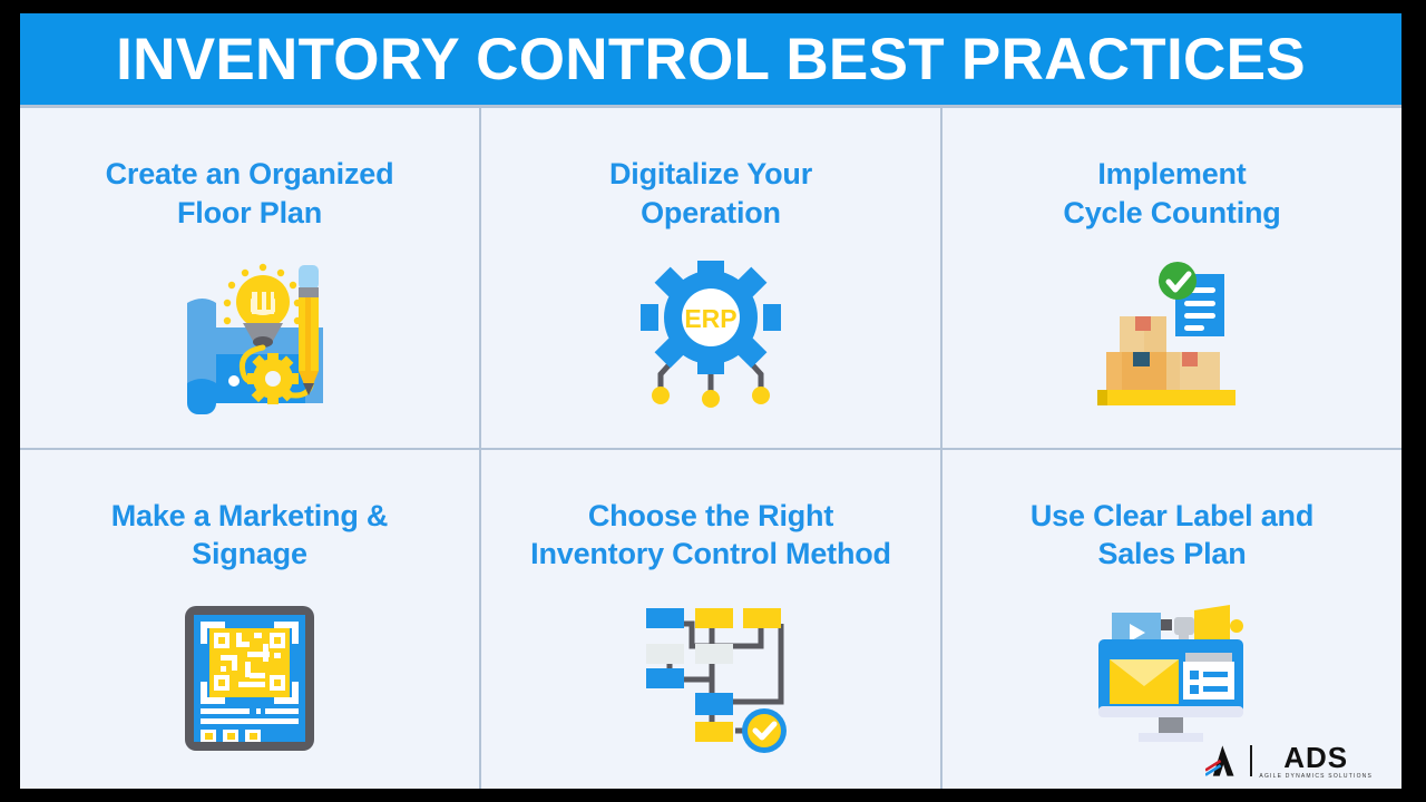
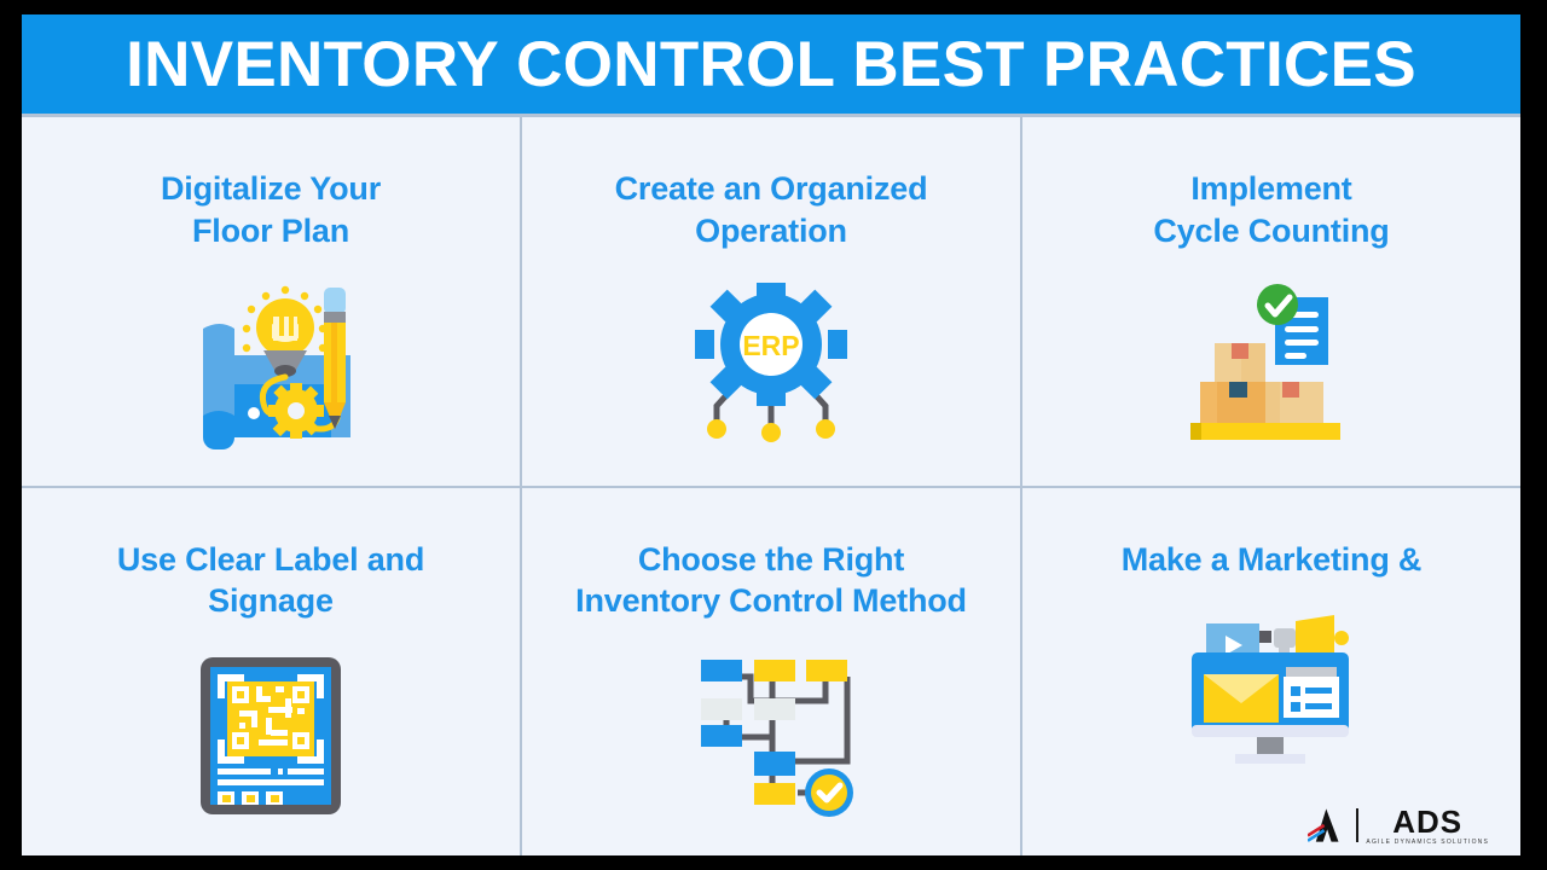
  INVENTORY CONTROL BEST PRACTICES
- Create an Organized
+ Digitalize Your
  Floor Plan
- Digitalize Your
+ Create an Organized
  Operation
  ERP
  Implement
  Cycle Counting
- Make a Marketing &
+ Use Clear Label and
  Signage
  Choose the Right
  Inventory Control Method
- Use Clear Label and
+ Make a Marketing &
- Sales Plan
  ADS
